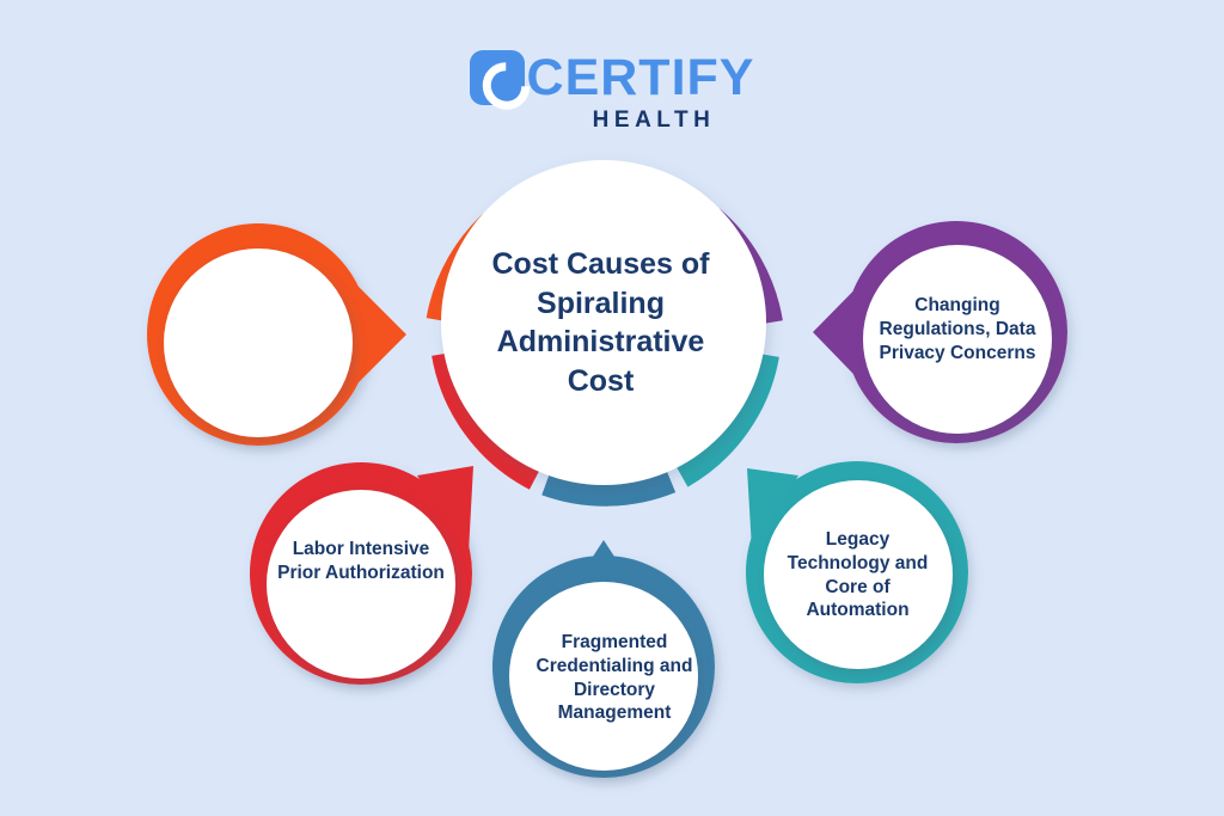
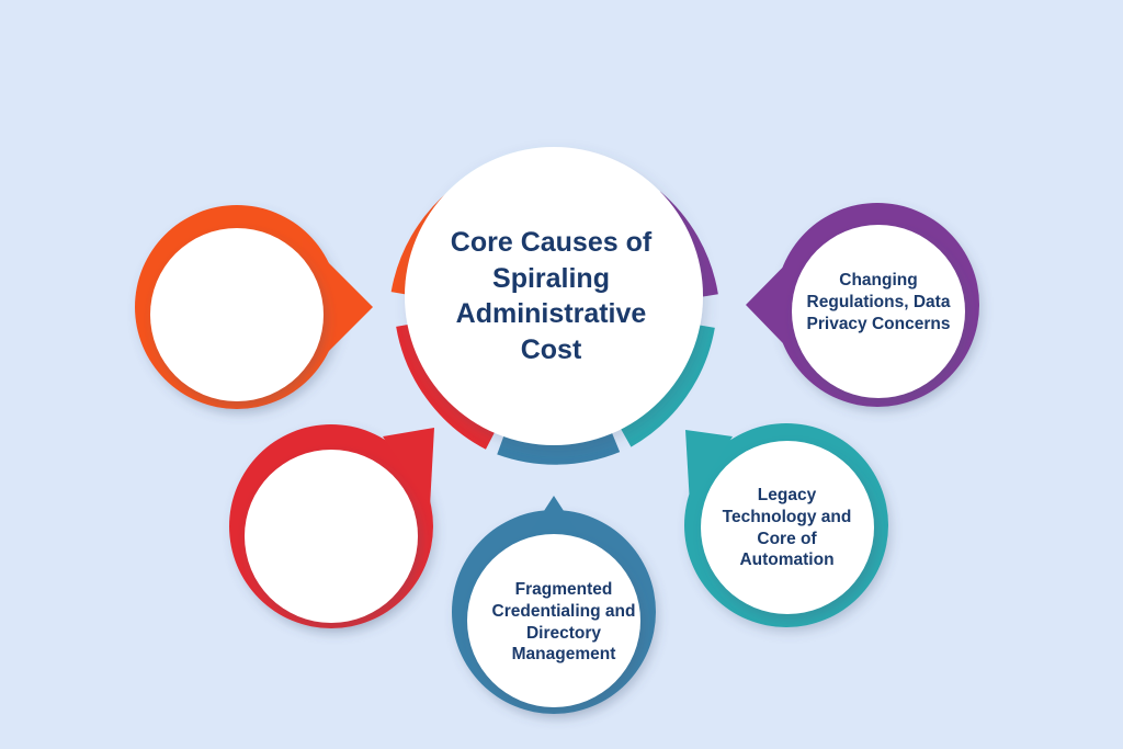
- CERTIFY
- HEALTH
- Cost Causes of Spiraling Administrative Cost
+ Core Causes of Spiraling Administrative Cost
  Changing Regulations, Data Privacy Concerns
- Labor Intensive Prior Authorization
  Fragmented Credentialing and Directory Management
  Legacy Technology and Core of Automation
